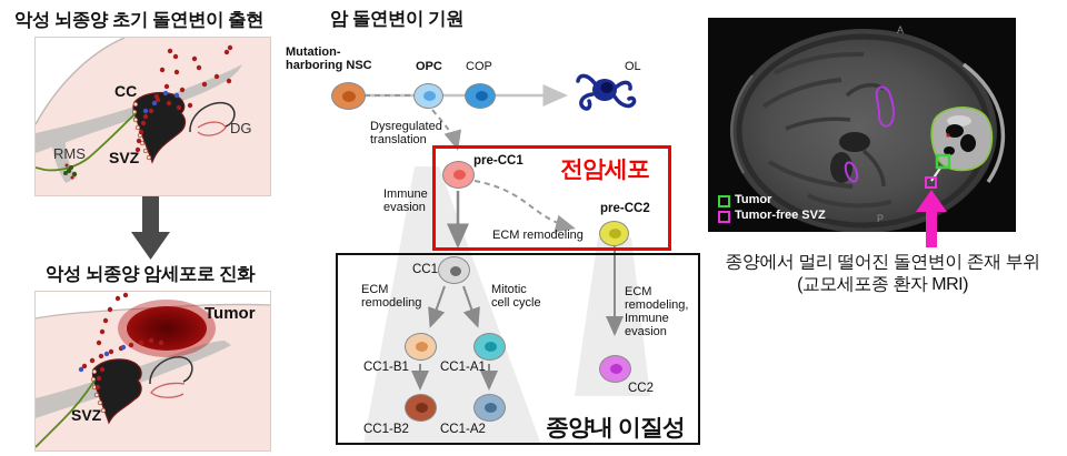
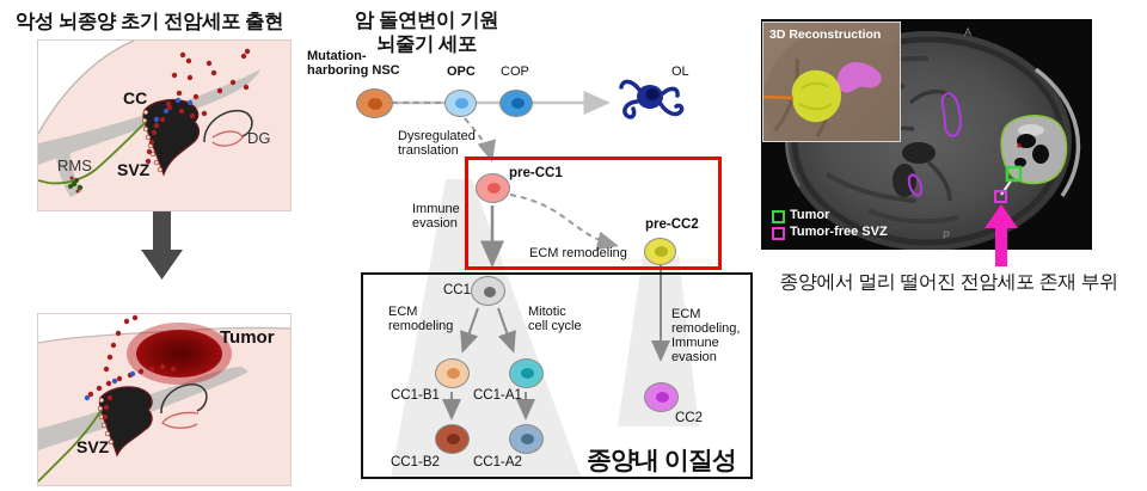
- 악성 뇌종양 초기 돌연변이 출현
+ 악성 뇌종양 초기 전암세포 출현
  CC
  RMS
  SVZ
  DG
- 악성 뇌종양 암세포로 진화
  Tumor
  SVZ
  암 돌연변이 기원
+ 뇌줄기 세포
  Mutation-
  harboring NSC
  OPC
  COP
  OL
  Dysregulated
  translation
  pre-CC1
- 전암세포
  Immune
  evasion
  ECM remodeling
  pre-CC2
  CC1
  ECM
  remodeling
  Mitotic
  cell cycle
  CC1-B1
  CC1-A1
  CC1-B2
  CC1-A2
  ECM
  remodeling,
  Immune
  evasion
  CC2
  종양내 이질성
  A
  P
  Tumor
  Tumor-free SVZ
+ 3D Reconstruction
- 종양에서 멀리 떨어진 돌연변이 존재 부위
+ 종양에서 멀리 떨어진 전암세포 존재 부위
- (교모세포종 환자 MRI)
